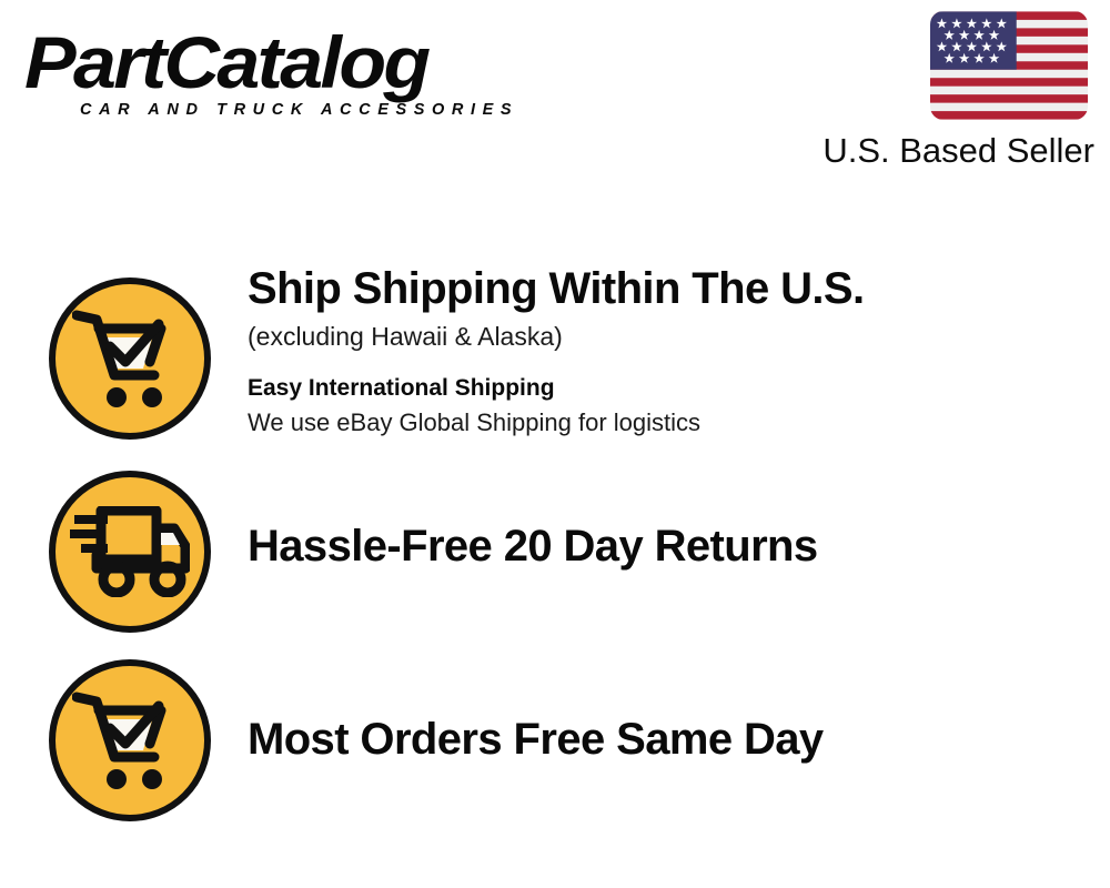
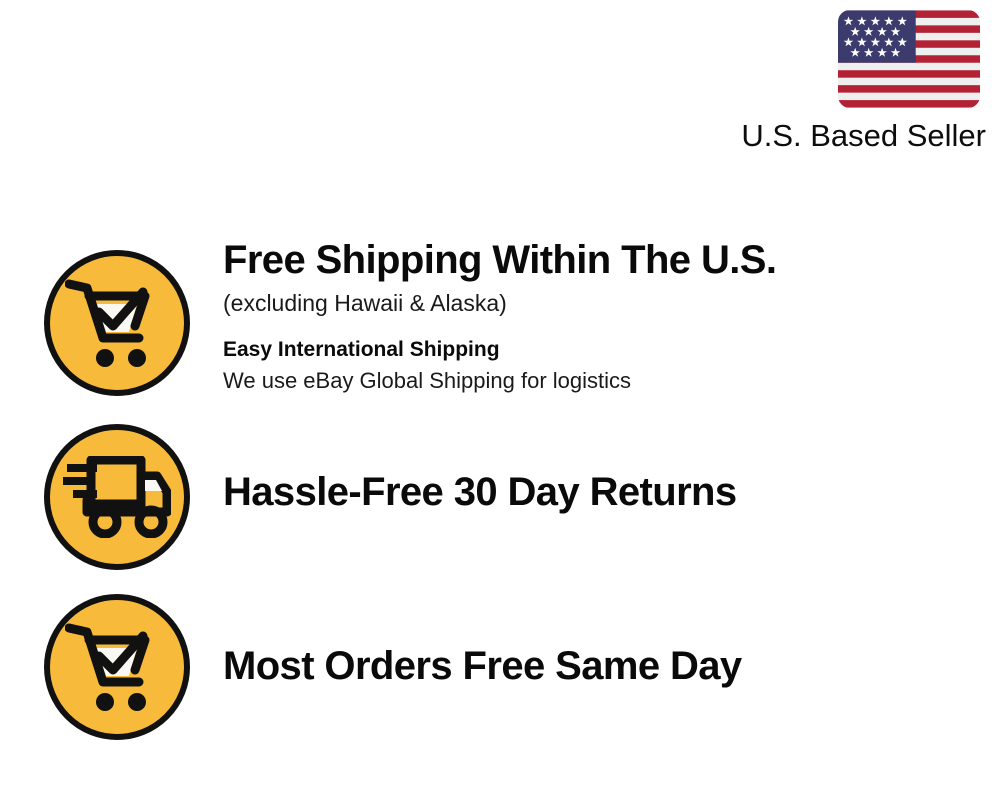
- PartCatalog
- CAR AND TRUCK ACCESSORIES
  U.S. Based Seller
- Ship Shipping Within The U.S.
+ Free Shipping Within The U.S.
  (excluding Hawaii & Alaska)
  Easy International Shipping
  We use eBay Global Shipping for logistics
- Hassle-Free 20 Day Returns
+ Hassle-Free 30 Day Returns
  Most Orders Free Same Day
